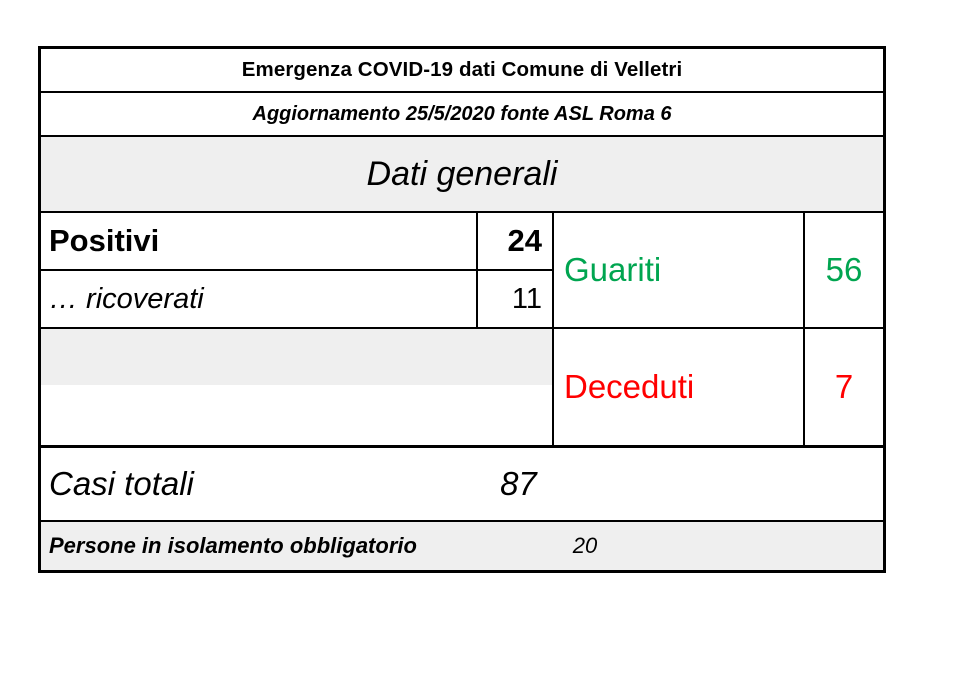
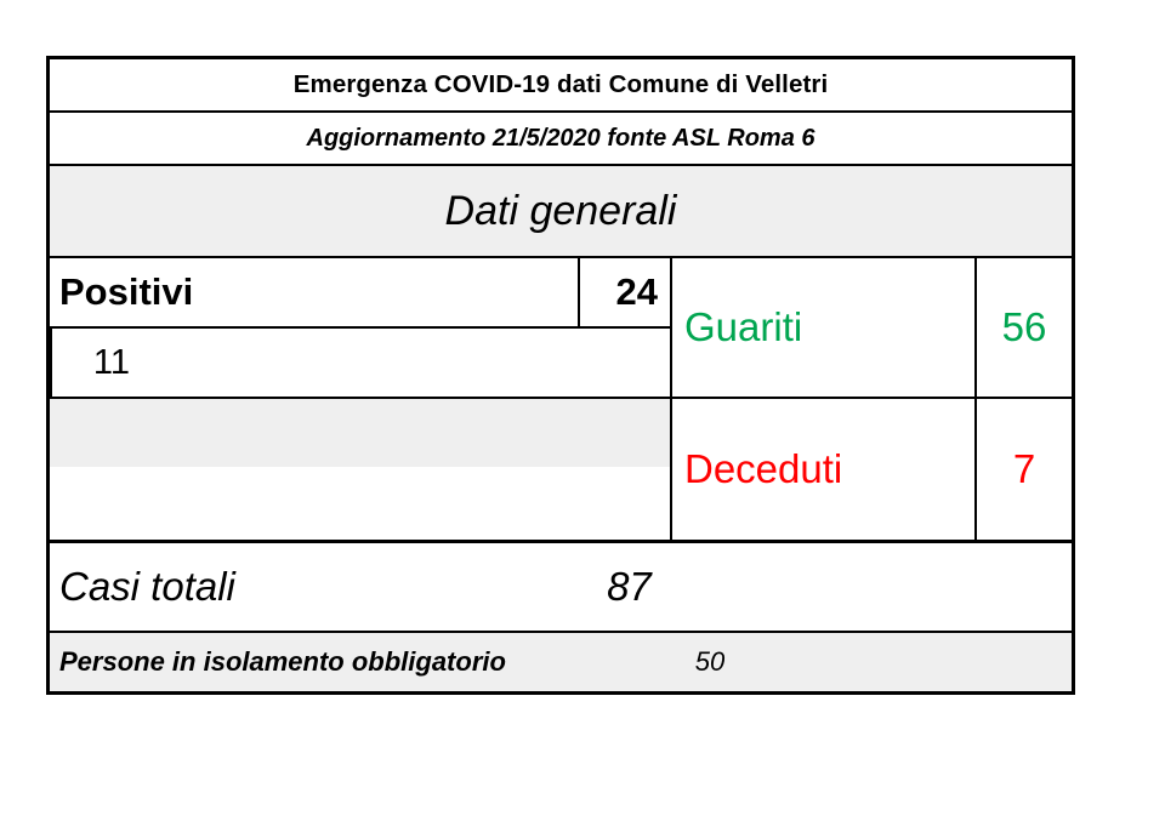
  Emergenza COVID-19 dati Comune di Velletri
- Aggiornamento 25/5/2020 fonte ASL Roma 6
+ Aggiornamento 21/5/2020 fonte ASL Roma 6
  Dati generali
  Positivi
  24
- … ricoverati
  11
  Guariti
  56
  Deceduti
  7
  Casi totali
  87
  Persone in isolamento obbligatorio
- 20
+ 50
